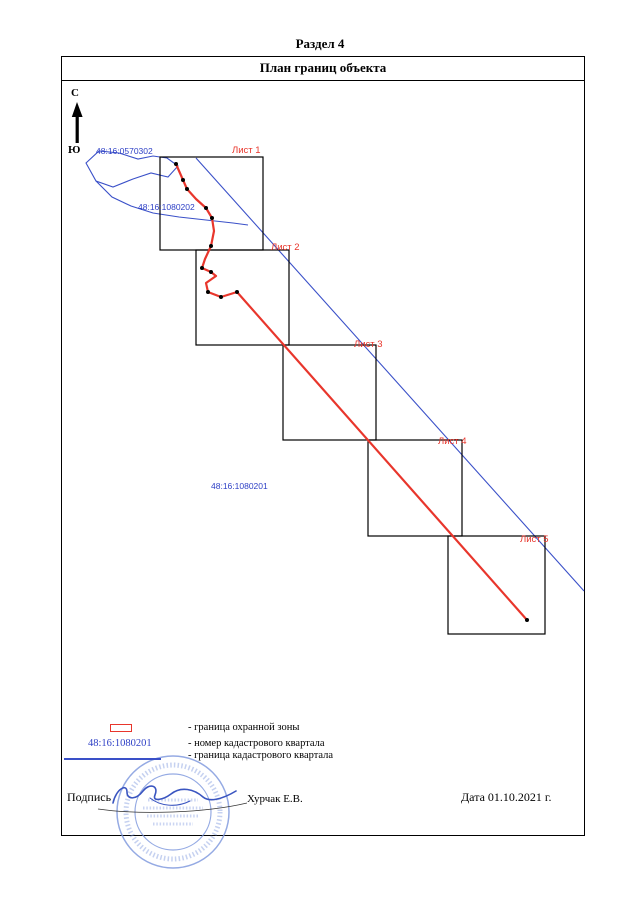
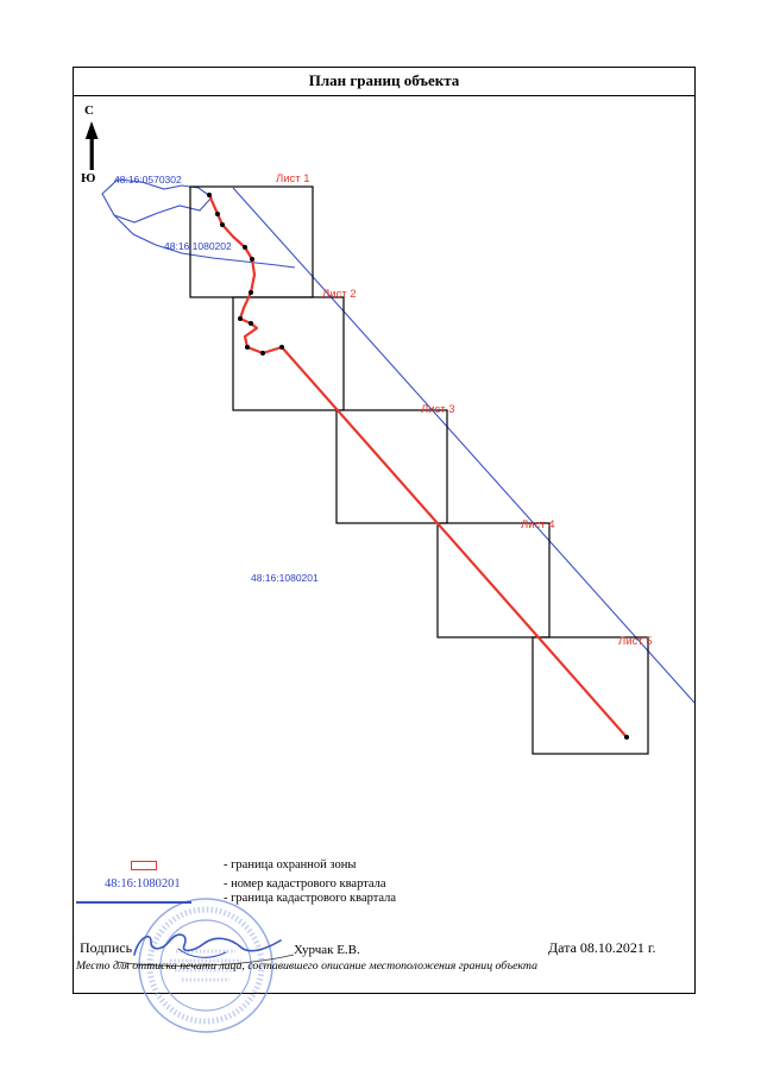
- Раздел 4
  План границ объекта
  С
  Ю
  48:16:0570302
  48:16:1080202
  48:16:1080201
  Лист 1
  Лист 2
  Лист 3
  Лист 4
  Лист 5
  - граница охранной зоны
  48:16:1080201
  - номер кадастрового квартала
  - граница кадастрового квартала
  Подпись
  Хурчак Е.В.
- Дата 01.10.2021 г.
+ Дата 08.10.2021 г.
+ Место для оттиска печати лица, составившего описание местоположения границ объекта
